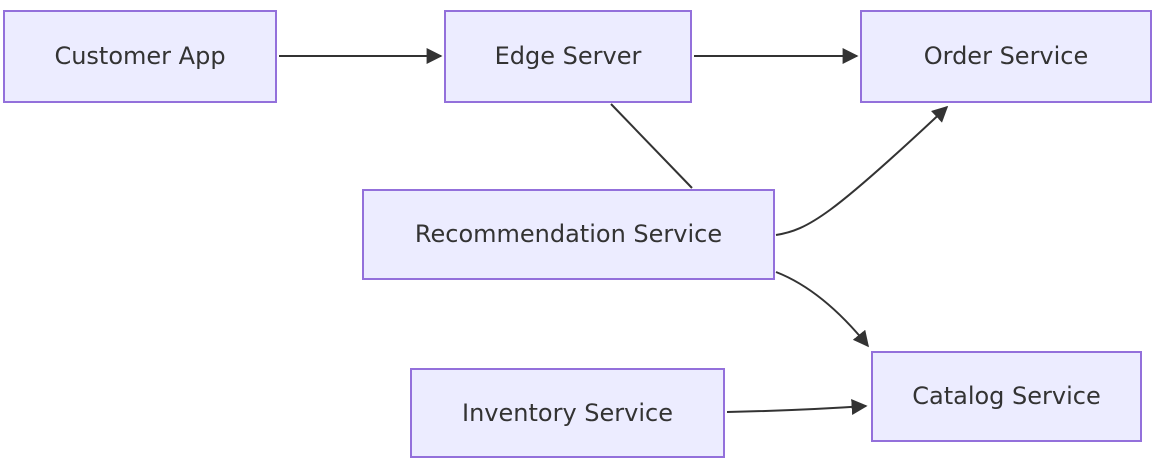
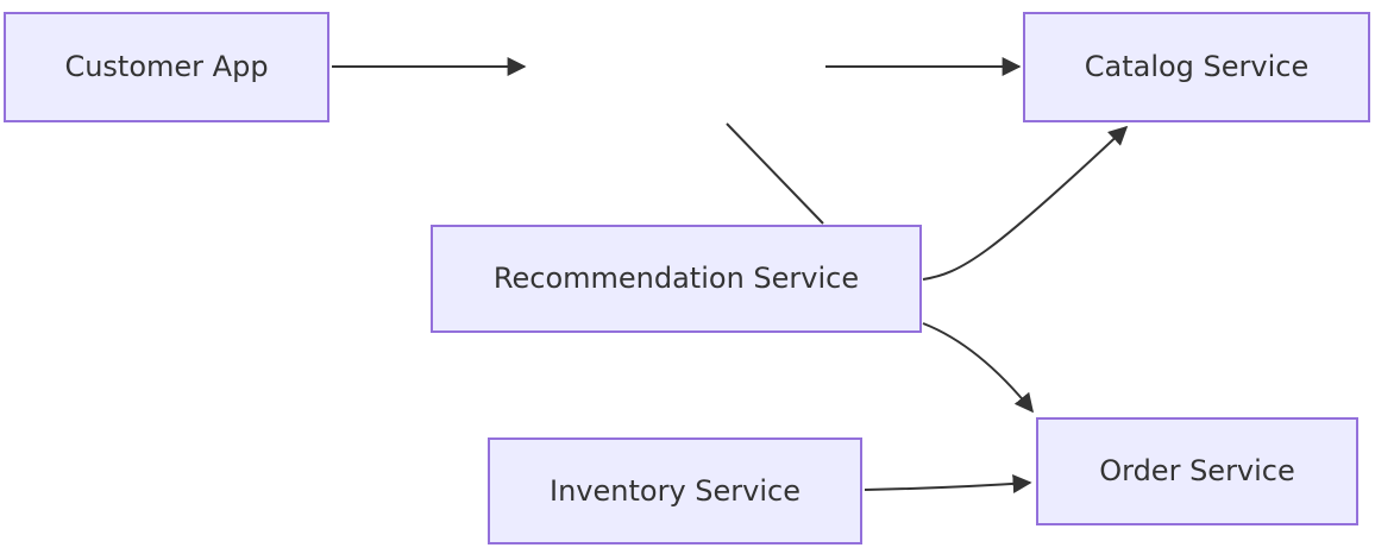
  Customer App
- Edge Server
- Order Service
+ Catalog Service
  Recommendation Service
  Inventory Service
- Catalog Service
+ Order Service
